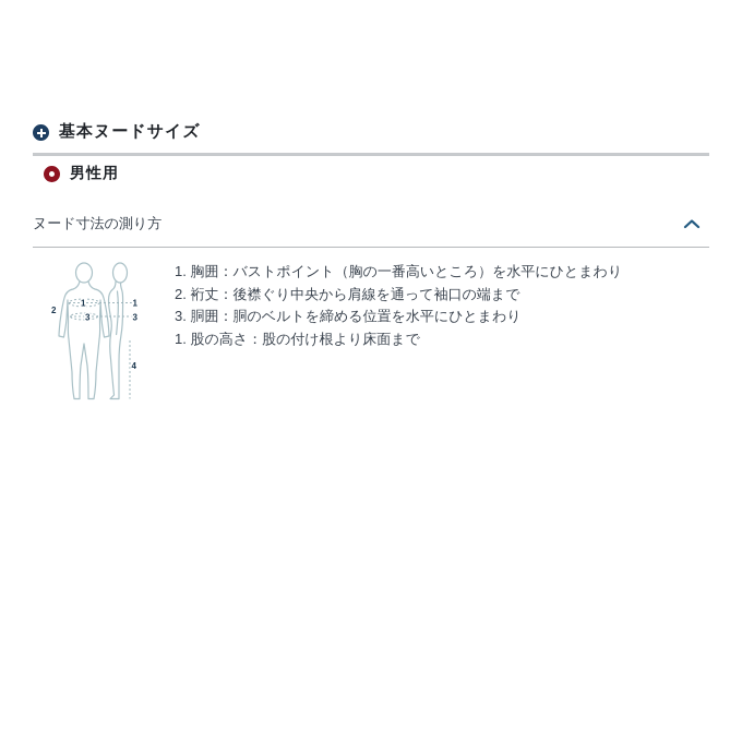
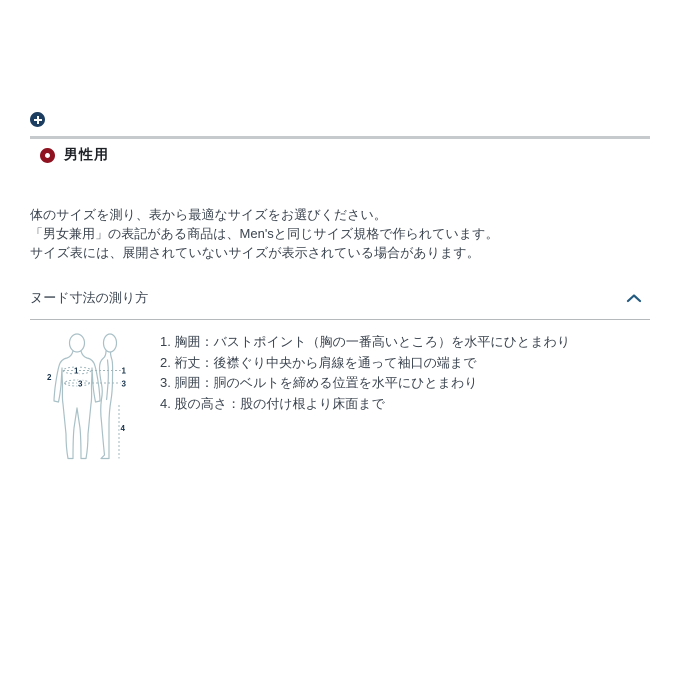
- 基本ヌードサイズ
  男性用
+ 体のサイズを測り、表から最適なサイズをお選びください。
+ 「男女兼用」の表記がある商品は、Men'sと同じサイズ規格で作られています。
+ サイズ表には、展開されていないサイズが表示されている場合があります。
  ヌード寸法の測り方
  1
  2
  3
  1
  3
  4
  1. 胸囲：バストポイント（胸の一番高いところ）を水平にひとまわり
  2. 裄丈：後襟ぐり中央から肩線を通って袖口の端まで
  3. 胴囲：胴のベルトを締める位置を水平にひとまわり
- 1. 股の高さ：股の付け根より床面まで
+ 4. 股の高さ：股の付け根より床面まで
